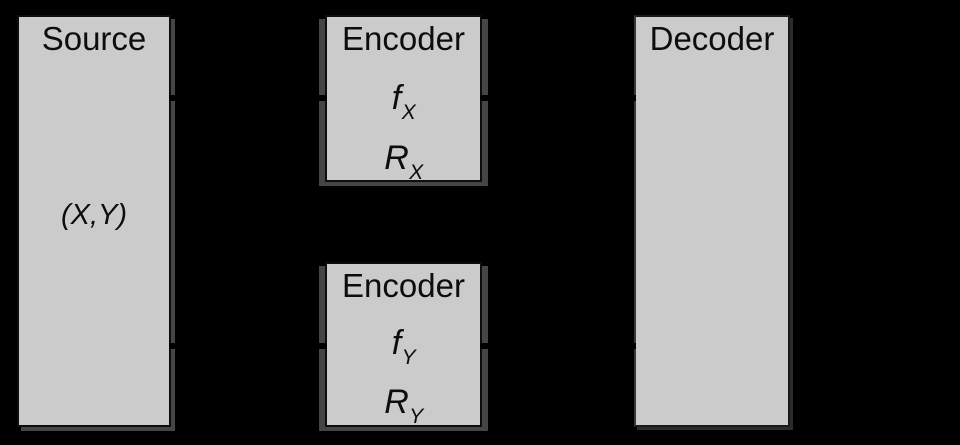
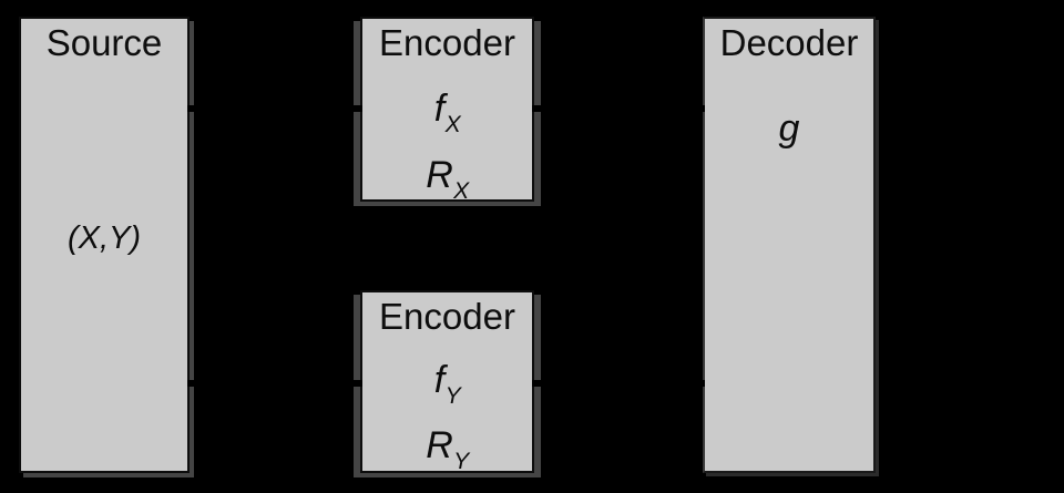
  Source
  (X,Y)
  Encoder
  fX
  RX
  Encoder
  fY
  RY
  Decoder
+ g
